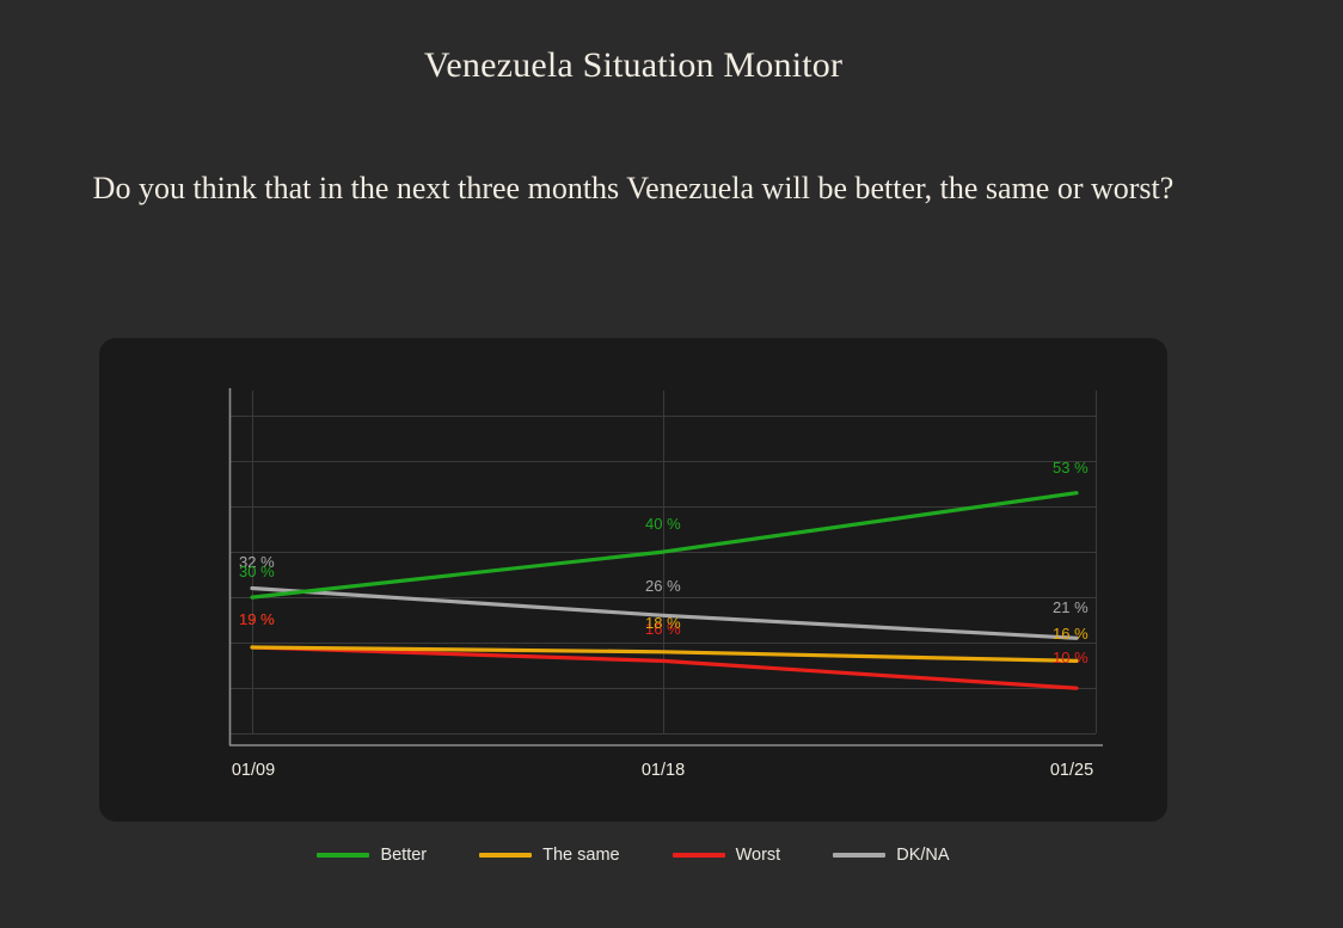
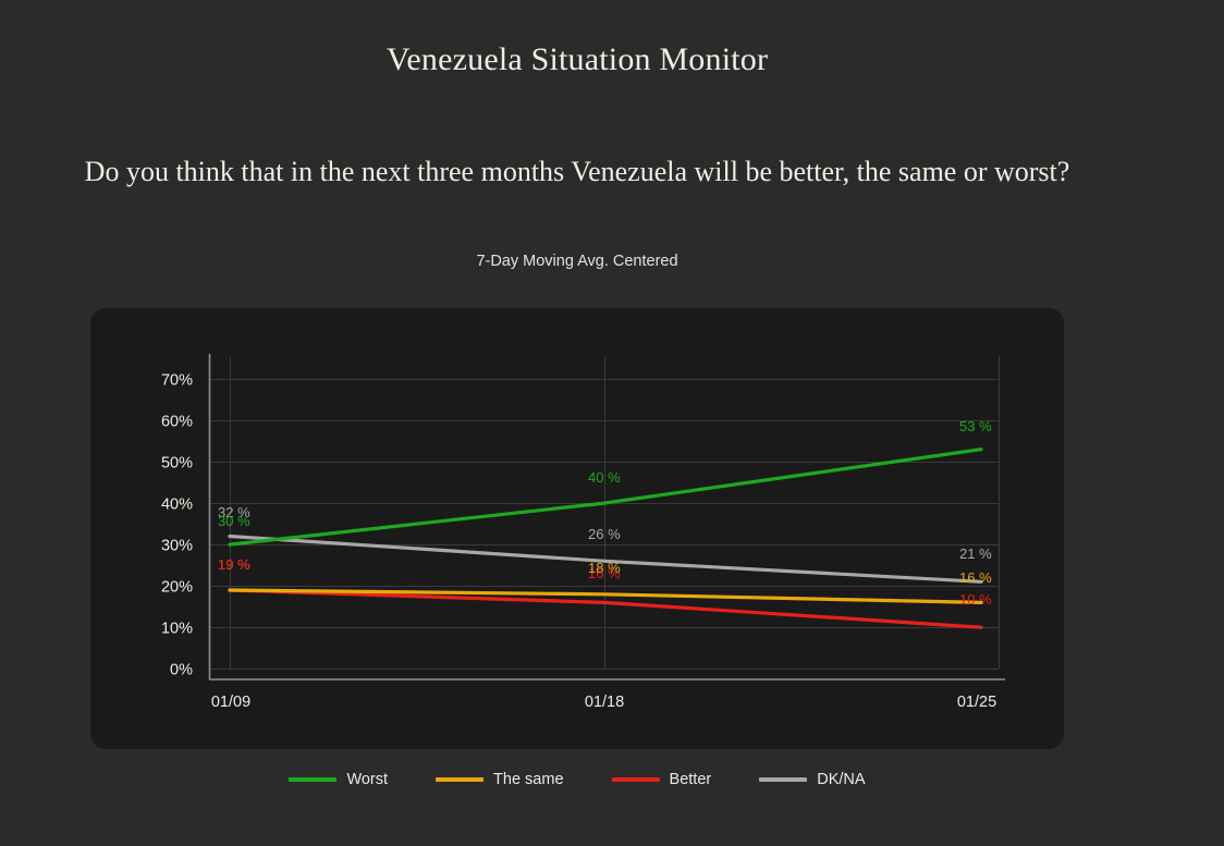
  Venezuela Situation Monitor
  Do you think that in the next three months Venezuela will be better, the same or worst?
+ 7-Day Moving Avg. Centered
+ 70%
+ 60%
+ 50%
+ 40%
+ 30%
+ 20%
+ 10%
+ 0%
  01/09
  01/18
  01/25
  32 %
  30 %
  19 %
  40 %
  26 %
  16 %
  18 %
  53 %
  21 %
  16 %
  10 %
- Better
+ Worst
  The same
- Worst
+ Better
  DK/NA
